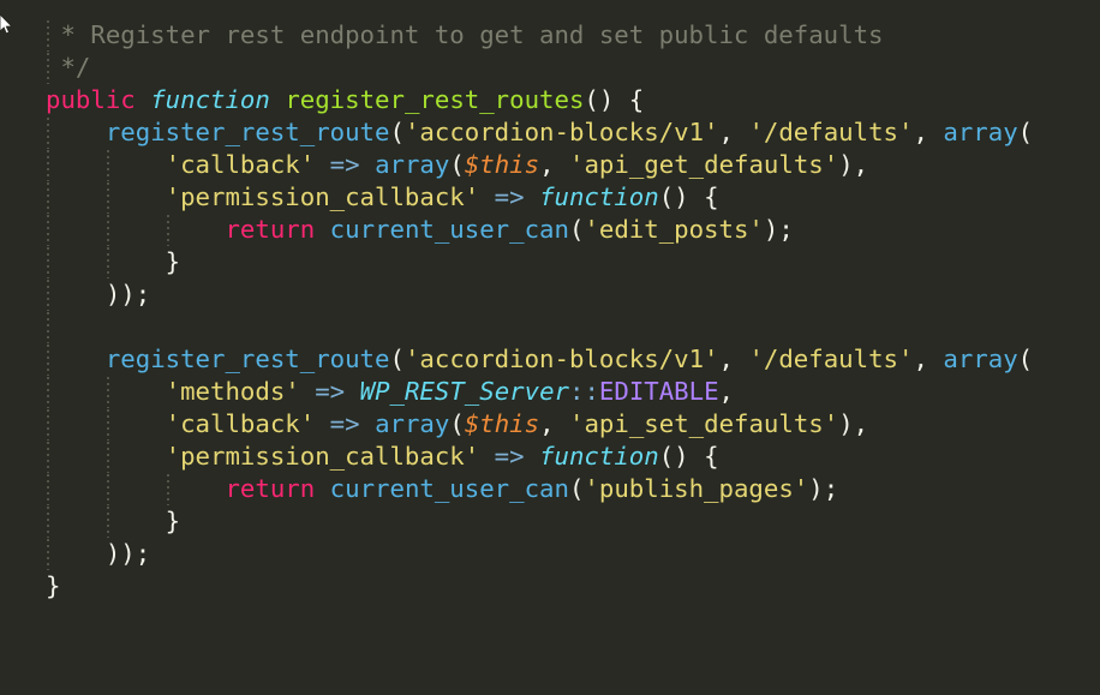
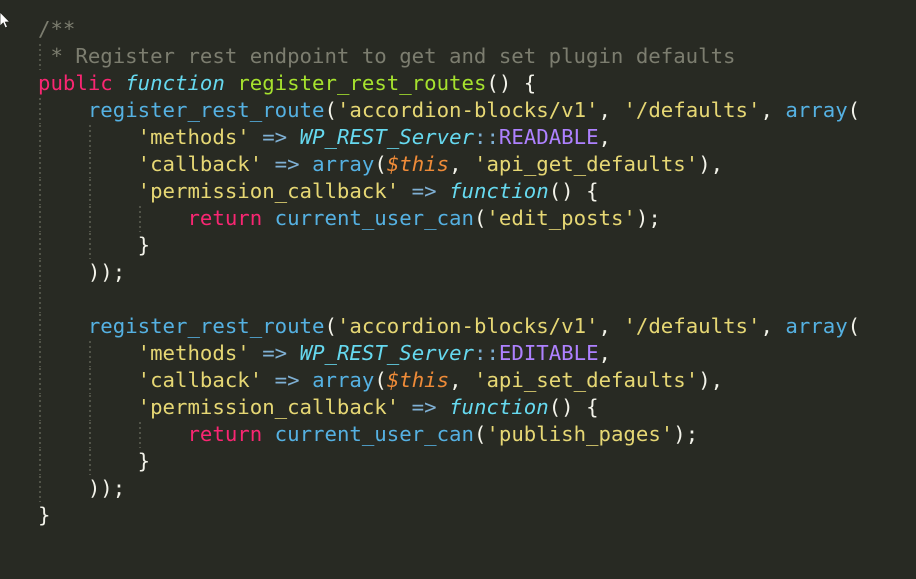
+ /**
- * Register rest endpoint to get and set public defaults
+ * Register rest endpoint to get and set plugin defaults
- */
  public function register_rest_routes() {
  register_rest_route('accordion-blocks/v1', '/defaults', array(
+ 'methods' => WP_REST_Server::READABLE,
  'callback' => array($this, 'api_get_defaults'),
  'permission_callback' => function() {
  return current_user_can('edit_posts');
  }
  ));
  register_rest_route('accordion-blocks/v1', '/defaults', array(
  'methods' => WP_REST_Server::EDITABLE,
  'callback' => array($this, 'api_set_defaults'),
  'permission_callback' => function() {
  return current_user_can('publish_pages');
  }
  ));
  }
